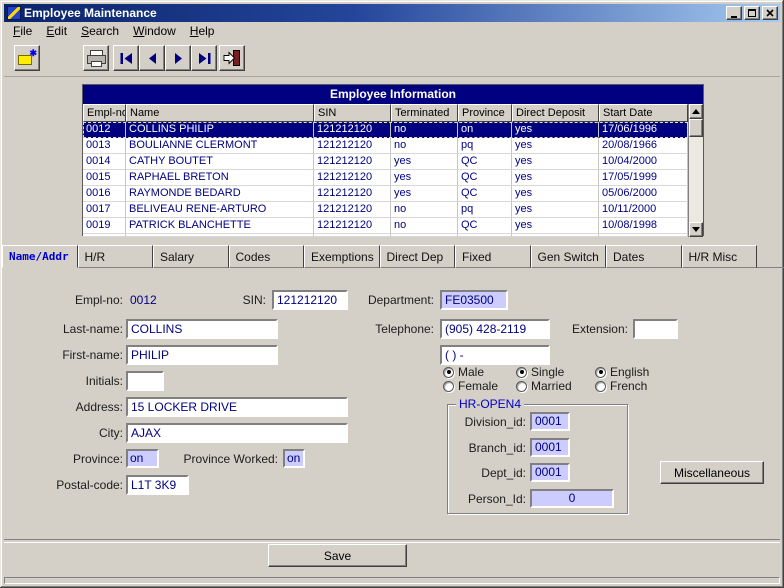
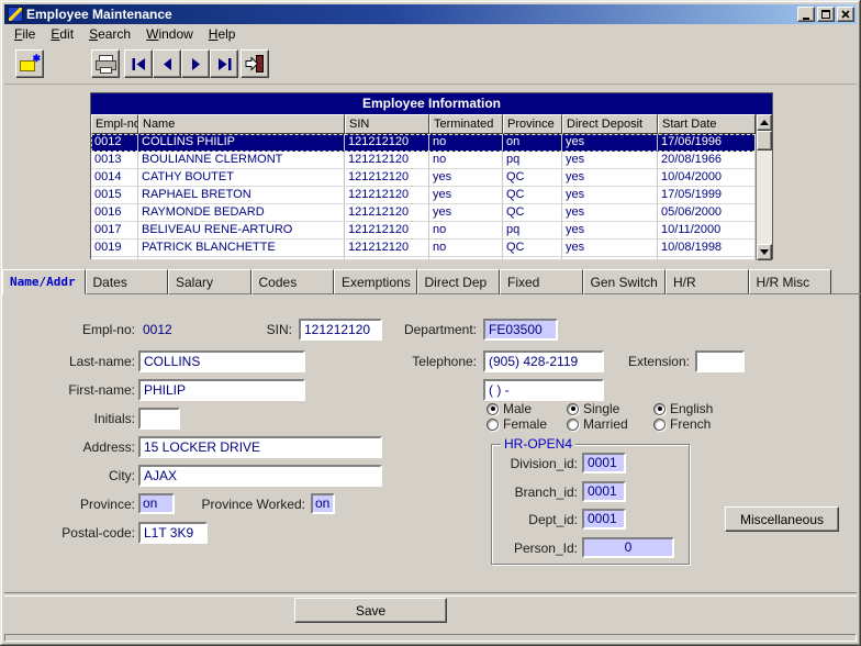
  Employee Maintenance
  File
  Edit
  Search
  Window
  Help
  ✱
  Employee Information
  Empl-no
  Name
  SIN
  Terminated
  Province
  Direct Deposit
  Start Date
  0012
  COLLINS PHILIP
  121212120
  no
  on
  yes
  17/06/1996
  0013
  BOULIANNE CLERMONT
  121212120
  no
  pq
  yes
  20/08/1966
  0014
  CATHY BOUTET
  121212120
  yes
  QC
  yes
  10/04/2000
  0015
  RAPHAEL BRETON
  121212120
  yes
  QC
  yes
  17/05/1999
  0016
  RAYMONDE BEDARD
  121212120
  yes
  QC
  yes
  05/06/2000
  0017
  BELIVEAU RENE-ARTURO
  121212120
  no
  pq
  yes
  10/11/2000
  0019
  PATRICK BLANCHETTE
  121212120
  no
  QC
  yes
  10/08/1998
  Name/Addr
- H/R
+ Dates
  Salary
  Codes
  Exemptions
  Direct Dep
  Fixed
  Gen Switch
- Dates
+ H/R
  H/R Misc
  Empl-no:
  0012
  SIN:
  121212120
  Department:
  FE03500
  Last-name:
  COLLINS
  Telephone:
  (905) 428-2119
  Extension:
  First-name:
  PHILIP
  ( ) -
  Initials:
  Address:
  15 LOCKER DRIVE
  City:
  AJAX
  Province:
  on
  Province Worked:
  on
  Postal-code:
  L1T 3K9
  Male
  Female
  Single
  Married
  English
  French
  HR-OPEN4
  Division_id:
  0001
  Branch_id:
  0001
  Dept_id:
  0001
  Person_Id:
  0
  Miscellaneous
  Save
